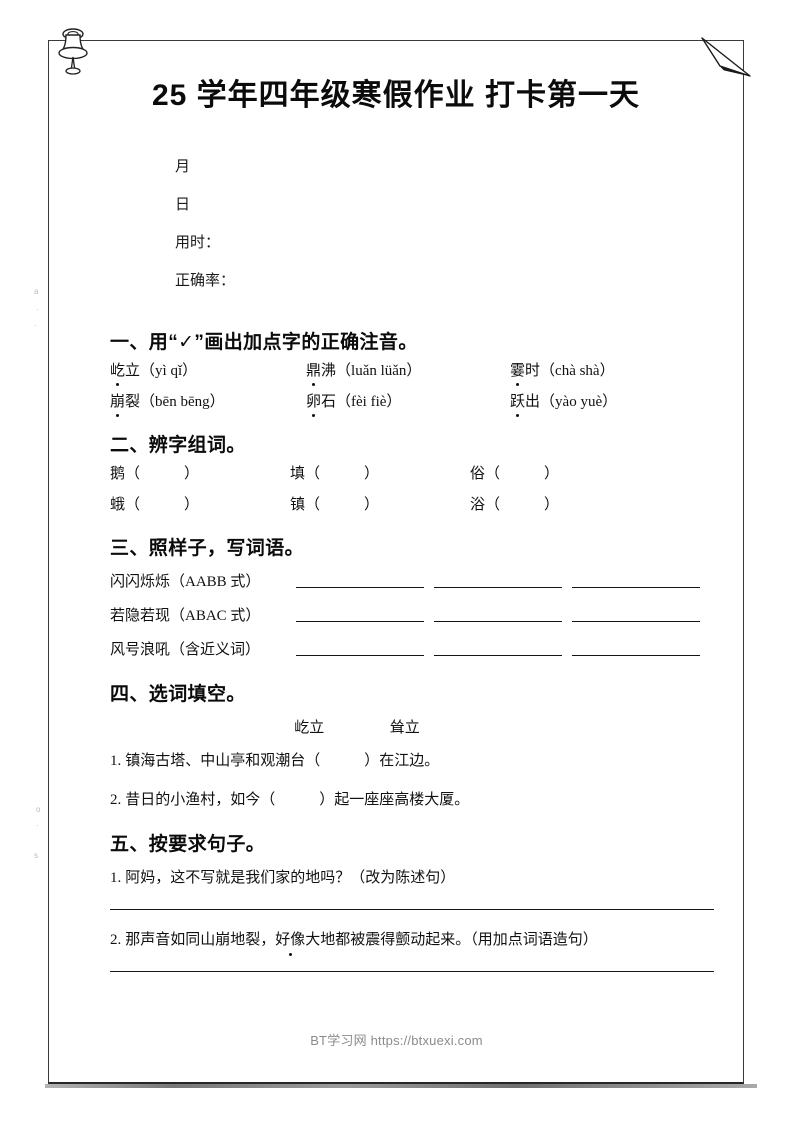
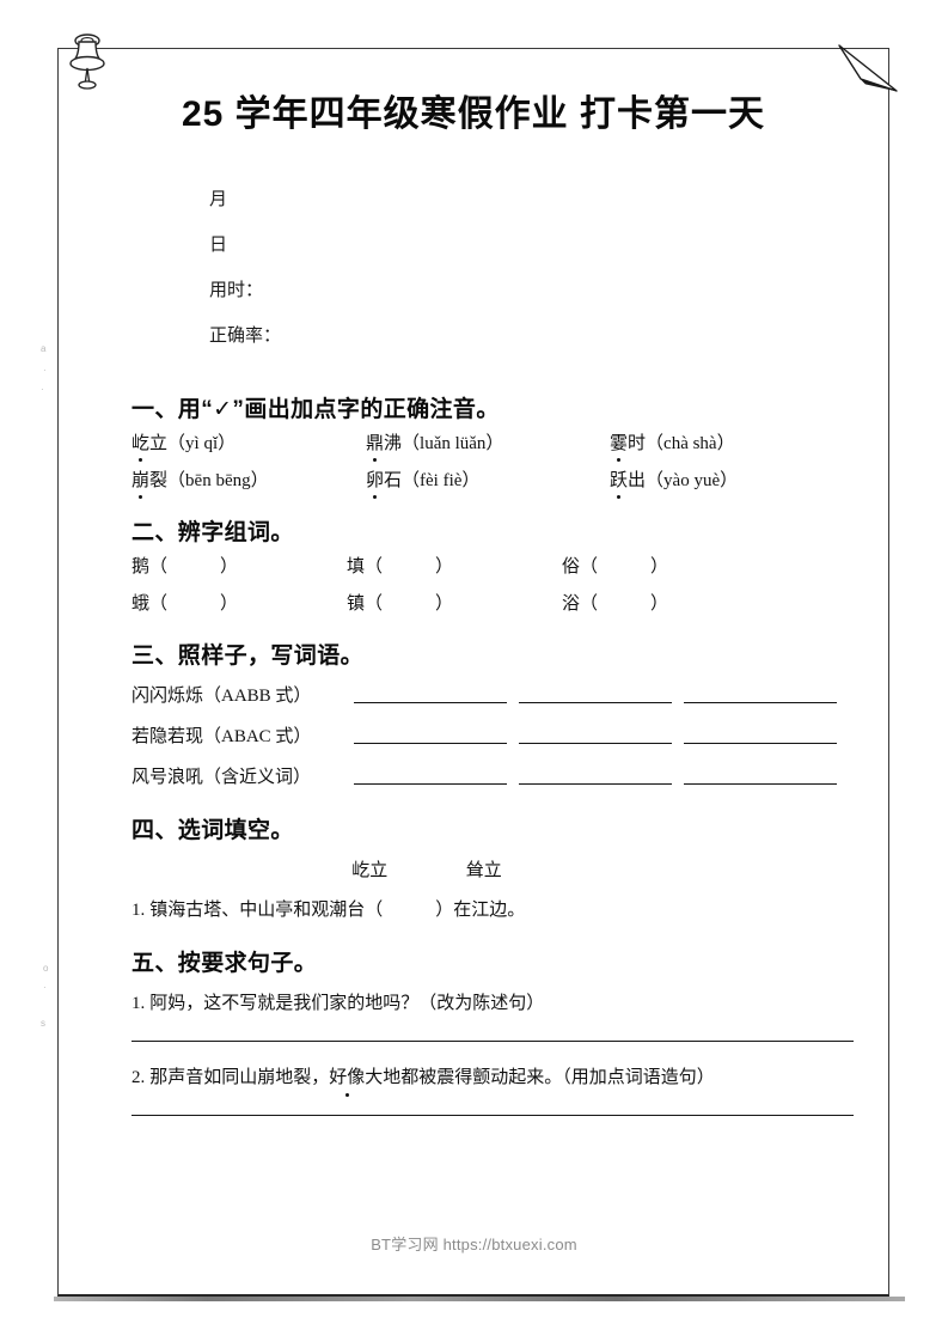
  a
  ·
  ·
  o
  ·
  s
  25 学年四年级寒假作业 打卡第一天
  月 日 用时： 正确率：
  一、用“✓”画出加点字的正确注音。
  屹立（yì qǐ）
  鼎沸（luǎn lüǎn）
  霎时（chà shà）
  崩裂（bēn bēng）
  卵石（fèi fiè）
  跃出（yào yuè）
  二、辨字组词。
  鹅（ ）
  填（ ）
  俗（ ）
  蛾（ ）
  镇（ ）
  浴（ ）
  三、照样子，写词语。
  闪闪烁烁（AABB 式）
  若隐若现（ABAC 式）
  风号浪吼（含近义词）
  四、选词填空。
  屹立 耸立
  1. 镇海古塔、中山亭和观潮台（ ）在江边。
- 2. 昔日的小渔村，如今（ ）起一座座高楼大厦。
  五、按要求句子。
  1. 阿妈，这不写就是我们家的地吗？（改为陈述句）
  2. 那声音如同山崩地裂，好像大地都被震得颤动起来。（用加点词语造句）
  BT学习网 https://btxuexi.com
